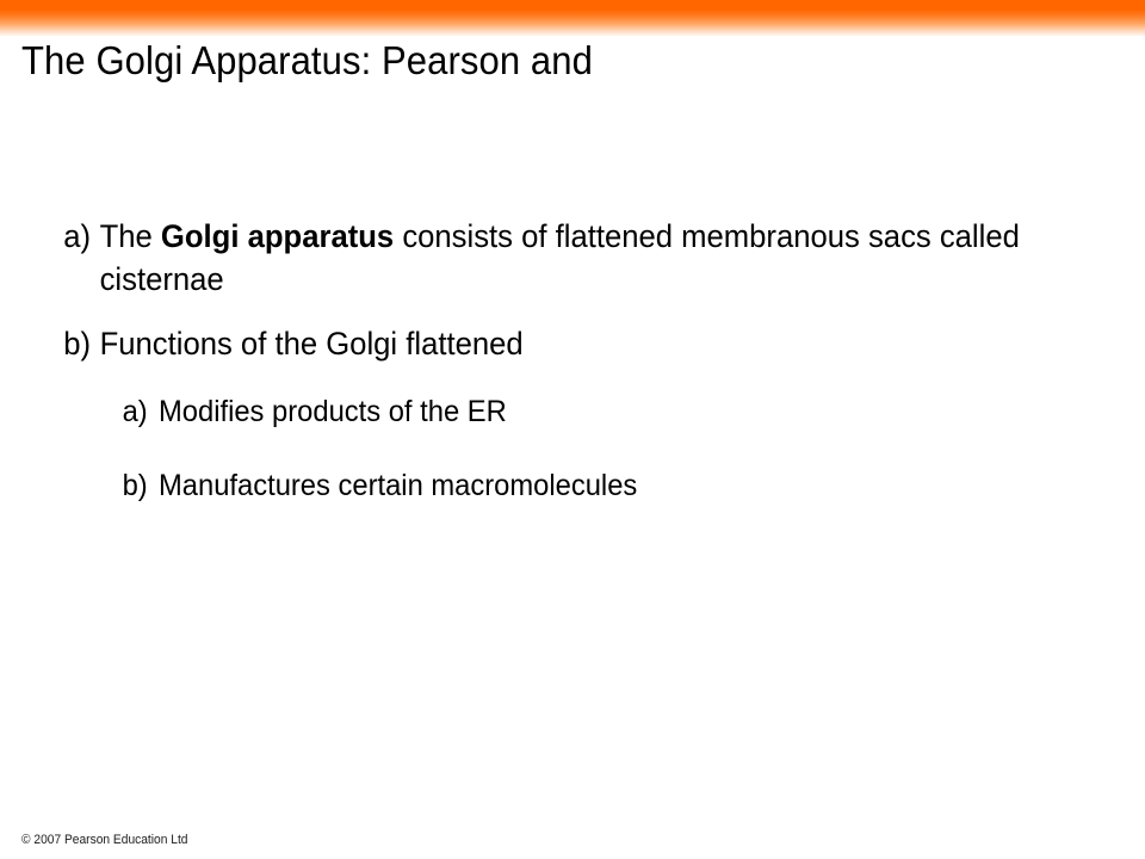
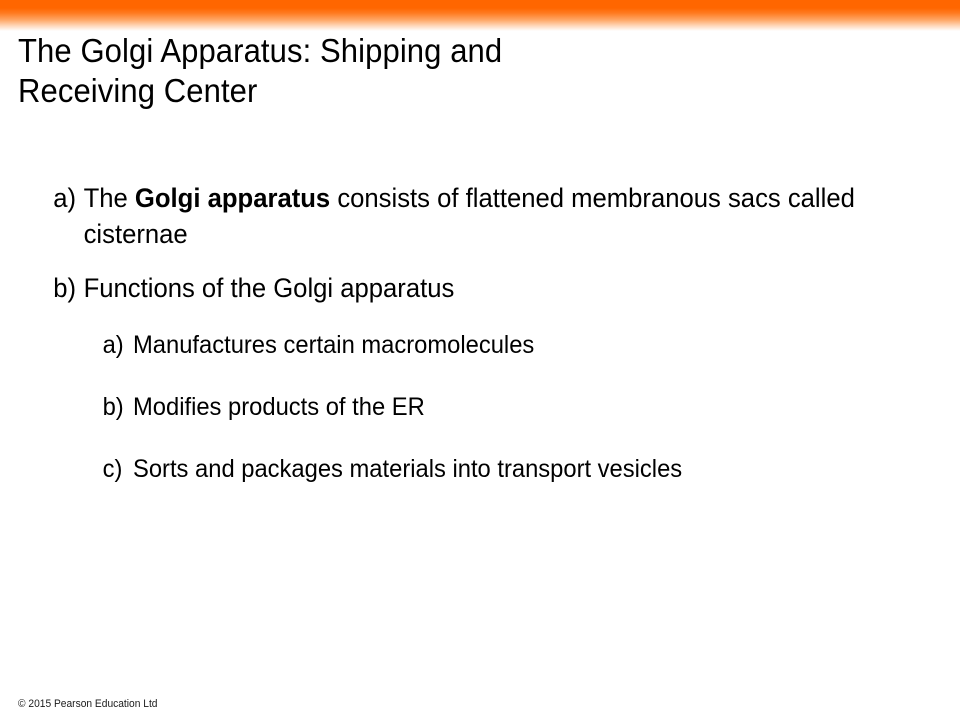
- The Golgi Apparatus: Pearson and
+ The Golgi Apparatus: Shipping and
+ Receiving Center
  a)
  The Golgi apparatus consists of flattened membranous sacs called cisternae
  b)
- Functions of the Golgi flattened
+ Functions of the Golgi apparatus
  a)
- Modifies products of the ER
+ Manufactures certain macromolecules
  b)
- Manufactures certain macromolecules
+ Modifies products of the ER
+ c)
+ Sorts and packages materials into transport vesicles
- © 2007 Pearson Education Ltd
+ © 2015 Pearson Education Ltd
